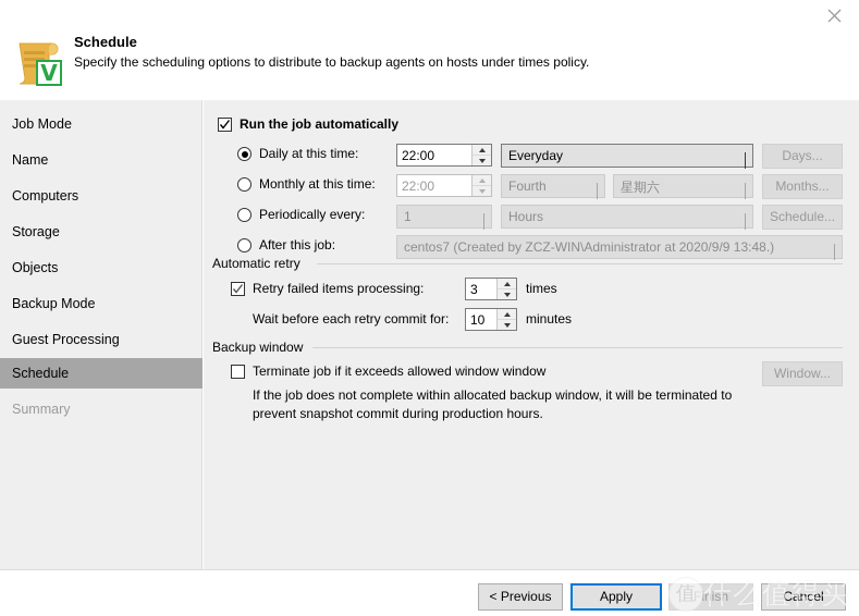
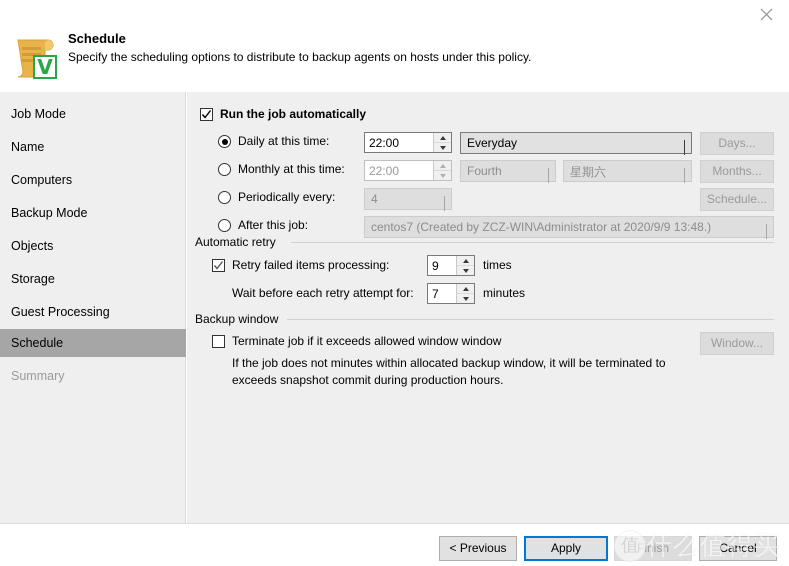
  V
  Schedule
- Specify the scheduling options to distribute to backup agents on hosts under times policy.
+ Specify the scheduling options to distribute to backup agents on hosts under this policy.
  Job Mode
  Name
  Computers
- Storage
+ Backup Mode
  Objects
- Backup Mode
+ Storage
  Guest Processing
  Schedule
  Summary
  Run the job automatically
  Daily at this time:
  22:00
  Everyday
  Days...
  Monthly at this time:
  22:00
  Fourth
  星期六
  Months...
  Periodically every:
- 1
+ 4
- Hours
  Schedule...
  After this job:
  centos7 (Created by ZCZ-WIN\Administrator at 2020/9/9 13:48.)
  Automatic retry
  Retry failed items processing:
- 3
+ 9
  times
- Wait before each retry commit for:
+ Wait before each retry attempt for:
- 10
+ 7
  minutes
  Backup window
  Terminate job if it exceeds allowed window window
  Window...
- If the job does not complete within allocated backup window, it will be terminated to
+ If the job does not minutes within allocated backup window, it will be terminated to
- prevent snapshot commit during production hours.
+ exceeds snapshot commit during production hours.
  < Previous
  Apply
  Finish
  Cancel
  值
  什么值得买
